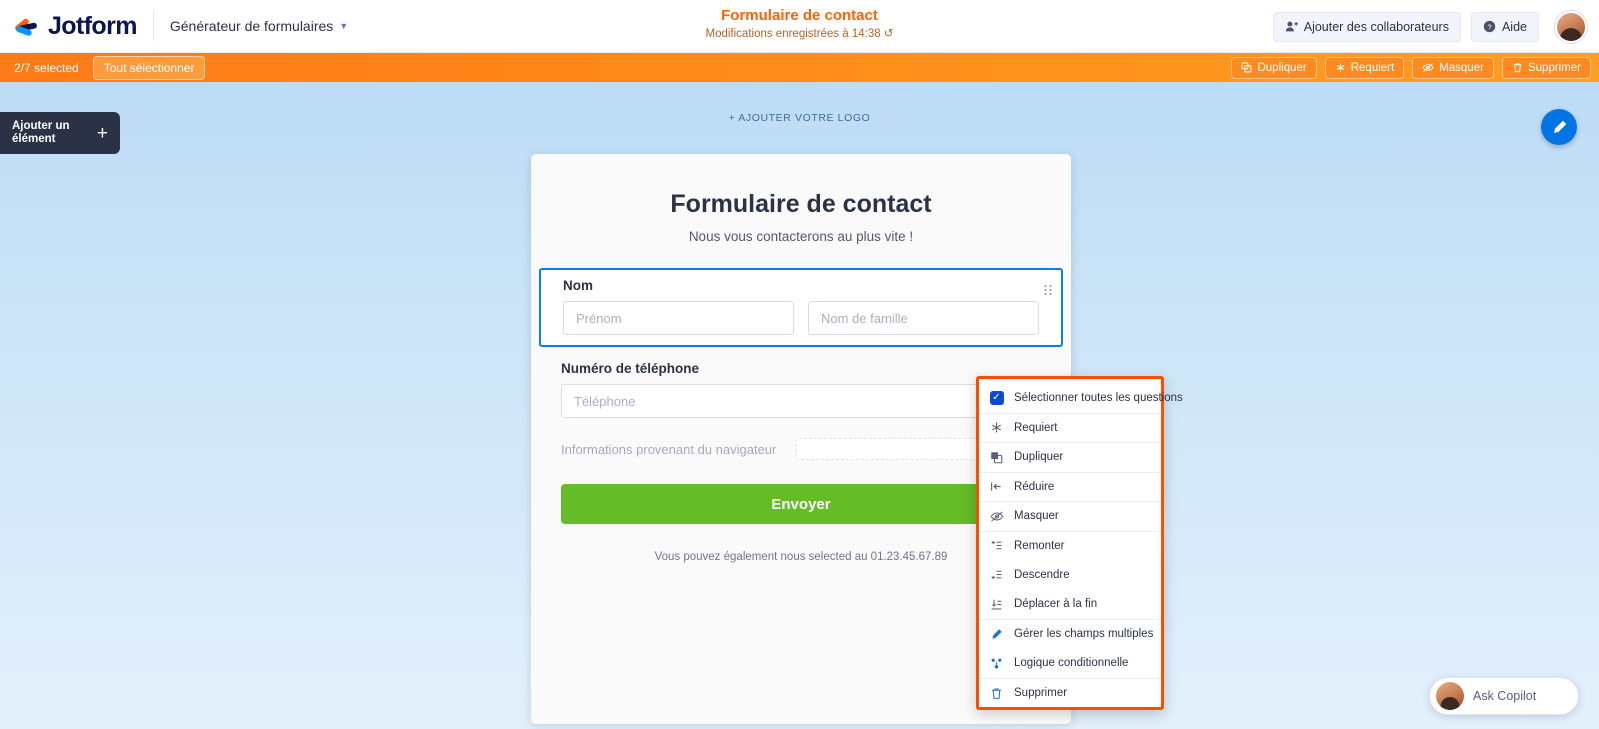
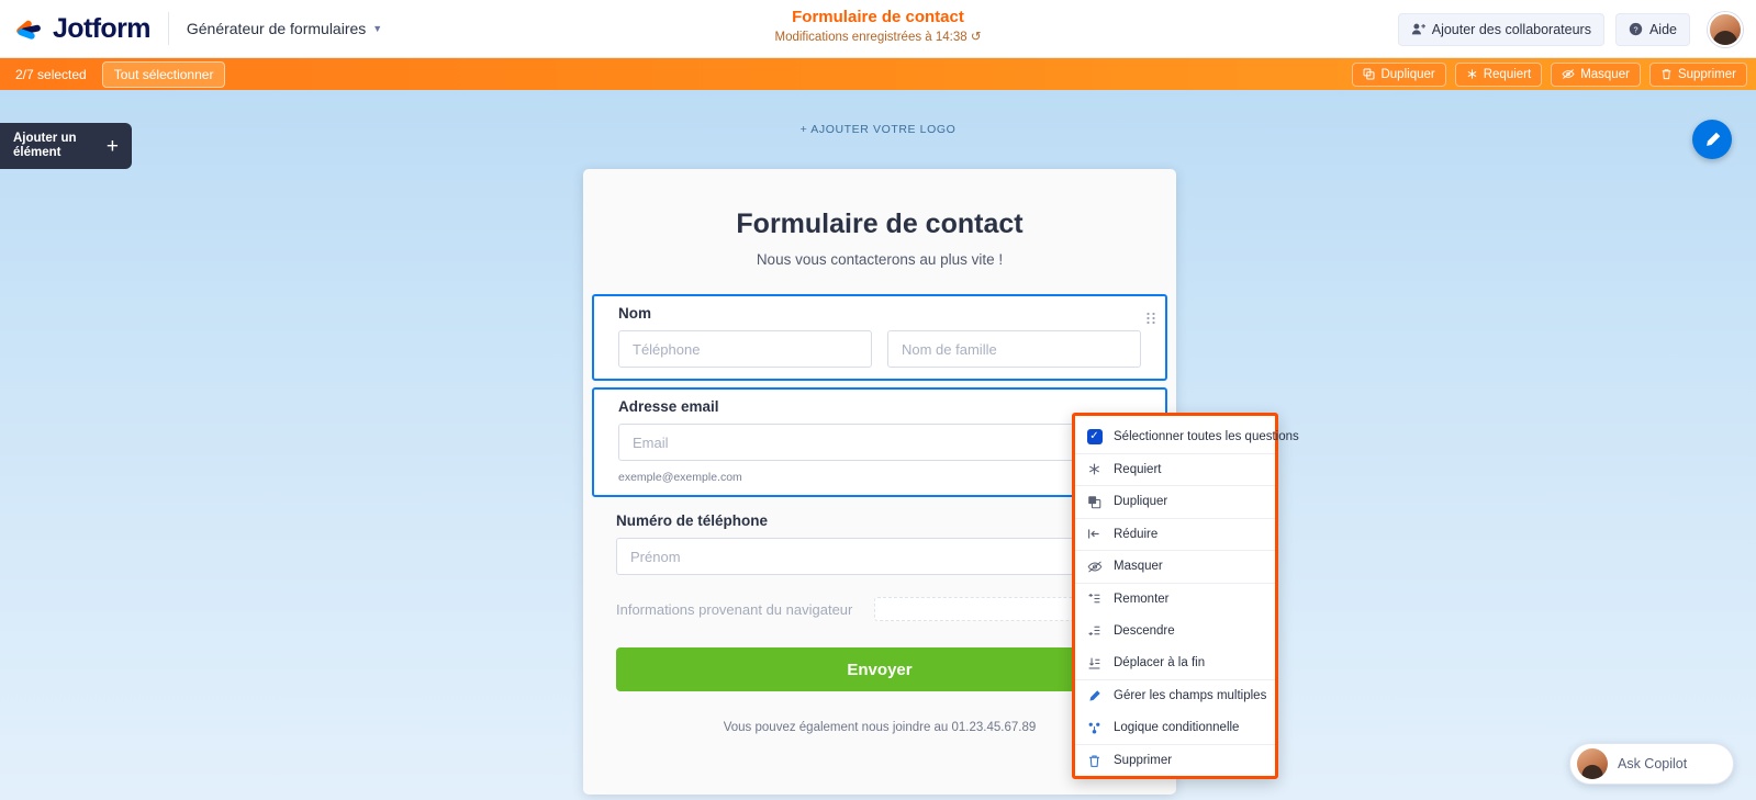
  Jotform
  Générateur de formulaires
  ▼
  Formulaire de contact
  Modifications enregistrées à 14:38 ↺
  Ajouter des collaborateurs
  ?
  Aide
  2/7 selected
  Tout sélectionner
  Dupliquer
  Requiert
  Masquer
  Supprimer
  Ajouter un élément
  +
  + AJOUTER VOTRE LOGO
  Formulaire de contact
  Nous vous contacterons au plus vite !
  Nom
- Prénom
+ Téléphone
  Nom de famille
+ Adresse email
+ Email
+ exemple@exemple.com
  Numéro de téléphone
- Téléphone
+ Prénom
  Informations provenant du navigateur
  Envoyer
- Vous pouvez également nous selected au 01.23.45.67.89
+ Vous pouvez également nous joindre au 01.23.45.67.89
  ✓
  Sélectionner toutes les questions
  Requiert
  Dupliquer
  Réduire
  Masquer
  Remonter
  Descendre
  Déplacer à la fin
  Gérer les champs multiples
  Logique conditionnelle
  Supprimer
  Ask Copilot
